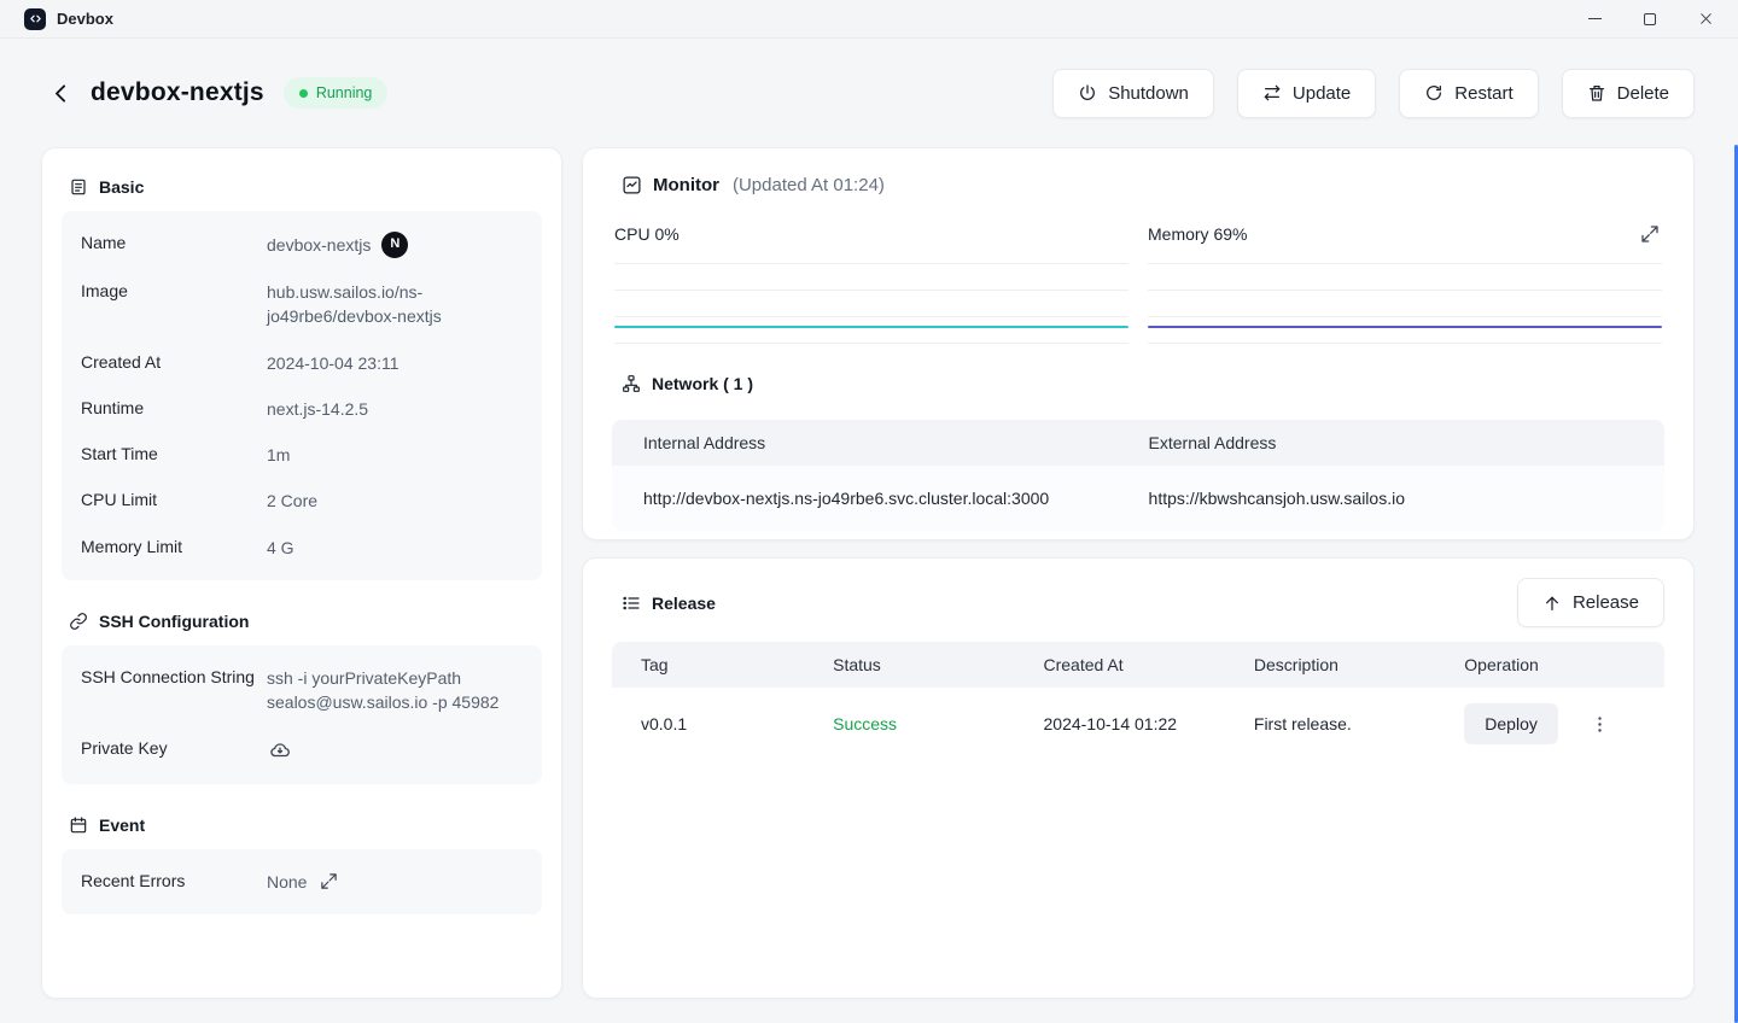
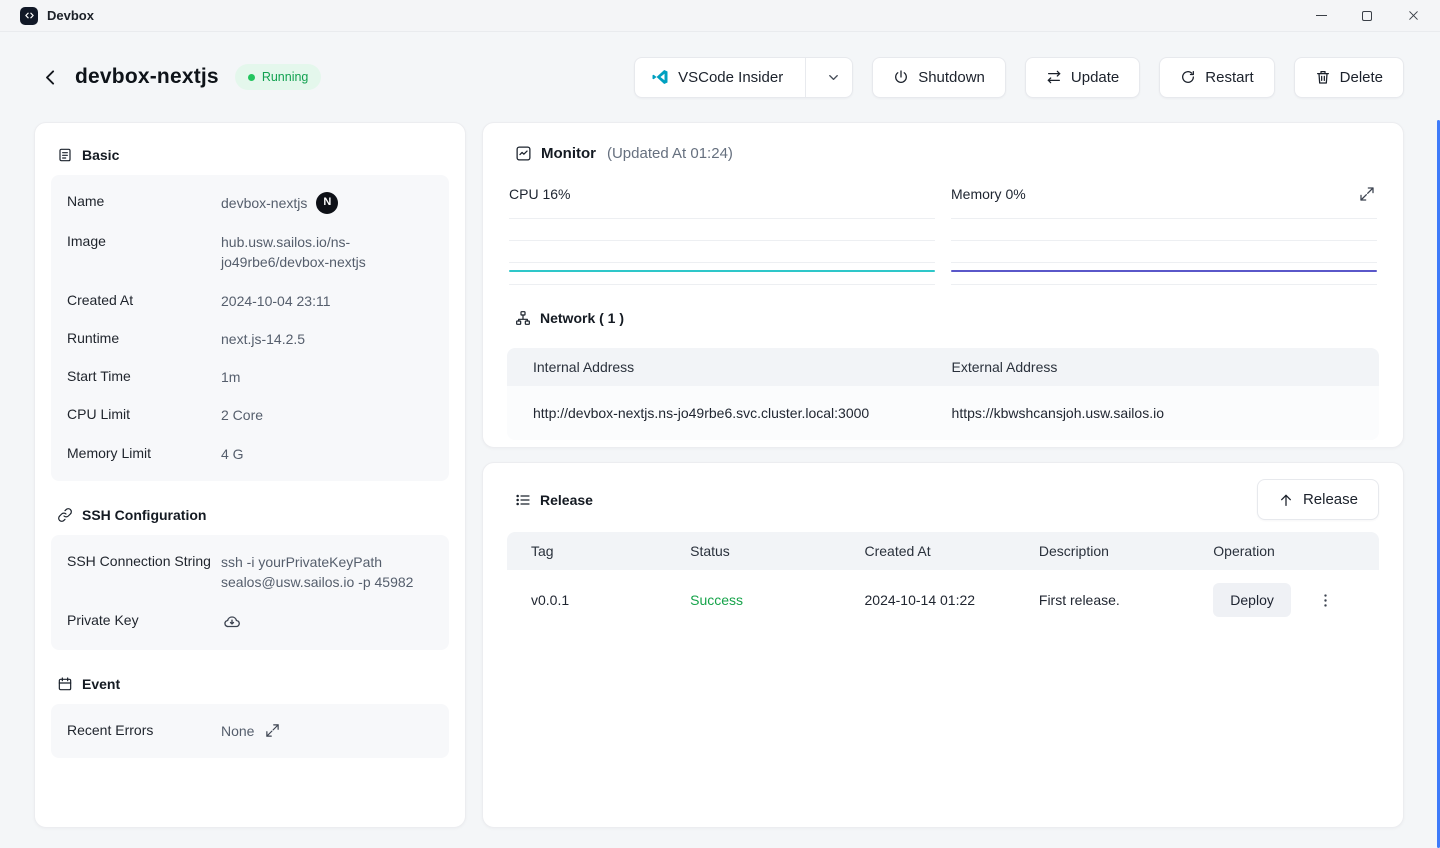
  Devbox
  devbox-nextjs
  Running
+ VSCode Insider
  Shutdown
  Update
  Restart
  Delete
  Basic
  Name
  devbox-nextjs
  N
  Image
  hub.usw.sailos.io/ns-jo49rbe6/devbox-nextjs
  Created At
  2024-10-04 23:11
  Runtime
  next.js-14.2.5
  Start Time
  1m
  CPU Limit
  2 Core
  Memory Limit
  4 G
  SSH Configuration
  SSH Connection String
  ssh -i yourPrivateKeyPath sealos@usw.sailos.io -p 45982
  Private Key
  Event
  Recent Errors
  None
  Monitor
  (Updated At 01:24)
- CPU 0%
+ CPU 16%
- Memory 69%
+ Memory 0%
  Network ( 1 )
  Internal Address
  External Address
  http://devbox-nextjs.ns-jo49rbe6.svc.cluster.local:3000
  https://kbwshcansjoh.usw.sailos.io
  Release
  Release
  Tag
  Status
  Created At
  Description
  Operation
  v0.0.1
  Success
  2024-10-14 01:22
  First release.
  Deploy
